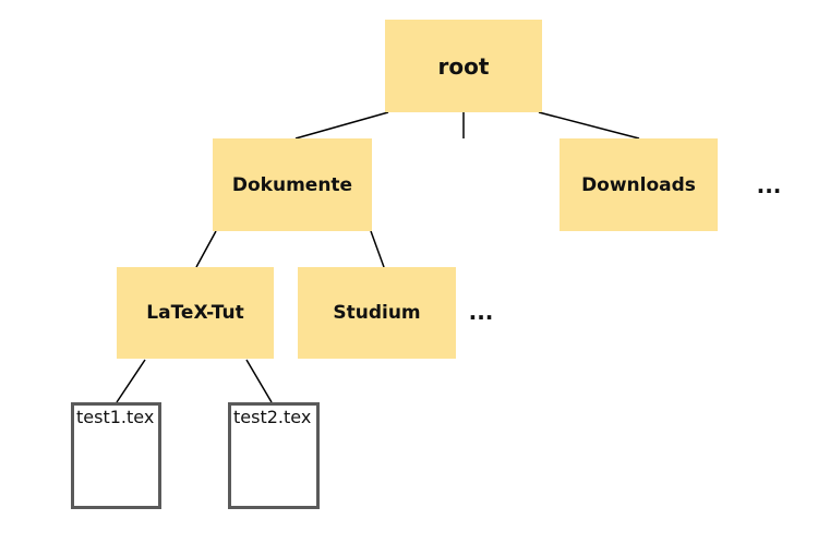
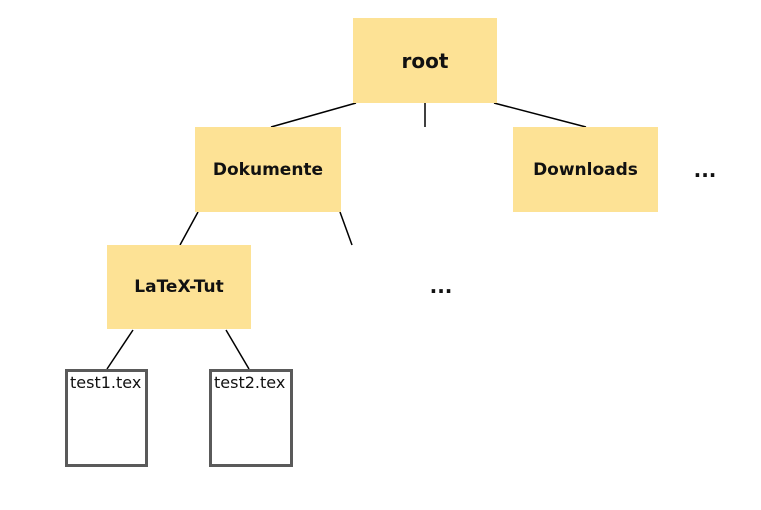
  root
  Dokumente
  Downloads
  ...
  LaTeX-Tut
- Studium
  ...
  test1.tex
  test2.tex
